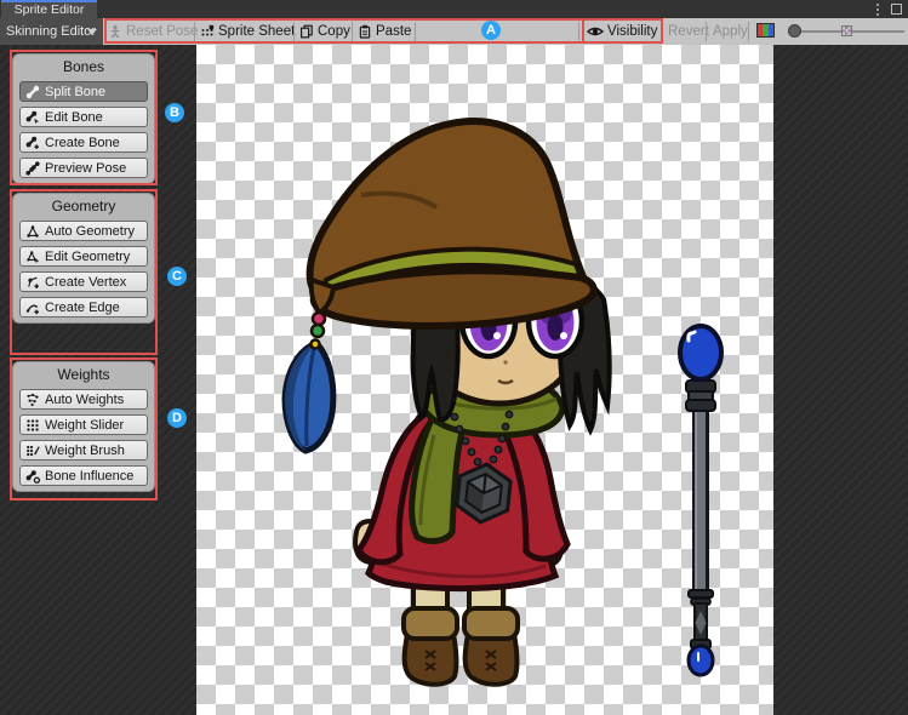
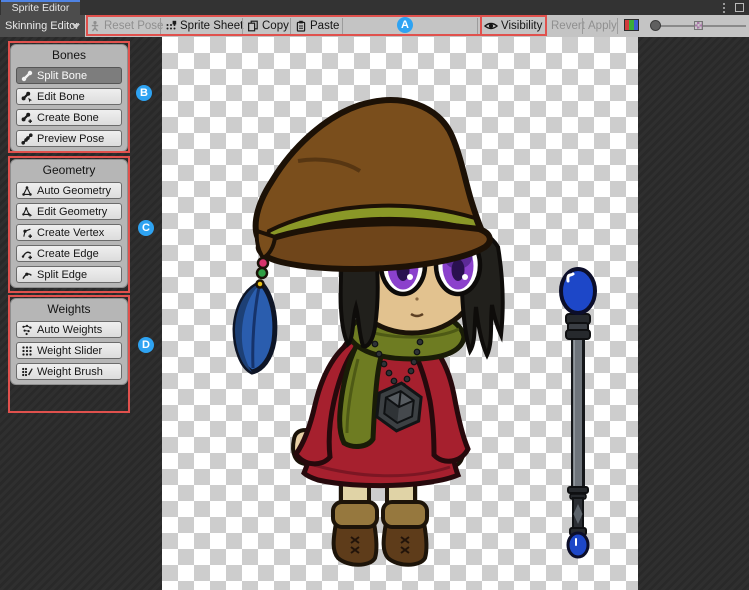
  Sprite Editor
  Skinning Editor
  Reset Pos
  Sprite Shee
  Copy
  Paste
  Visibility
  Revert
  Apply
  Bones
  Split Bone
  Edit Bone
  Create Bone
  Preview Pose
  B
  Geometry
  Auto Geometry
  Edit Geometry
  Create Vertex
  Create Edge
+ Split Edge
  C
  Weights
  Auto Weights
  Weight Slider
  Weight Brush
- Bone Influence
  D
  A
